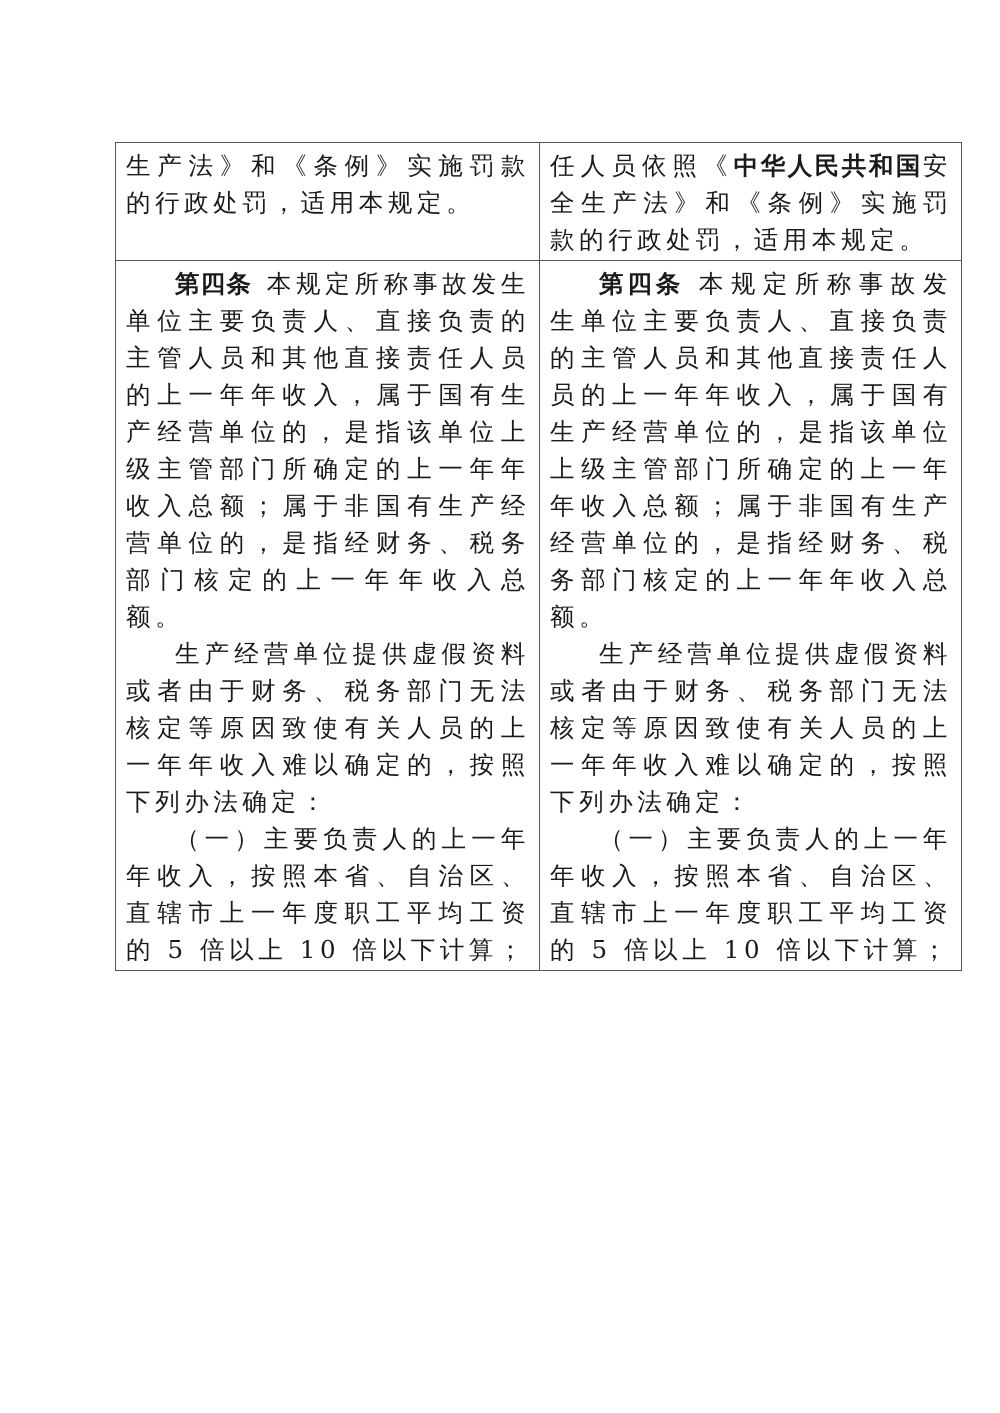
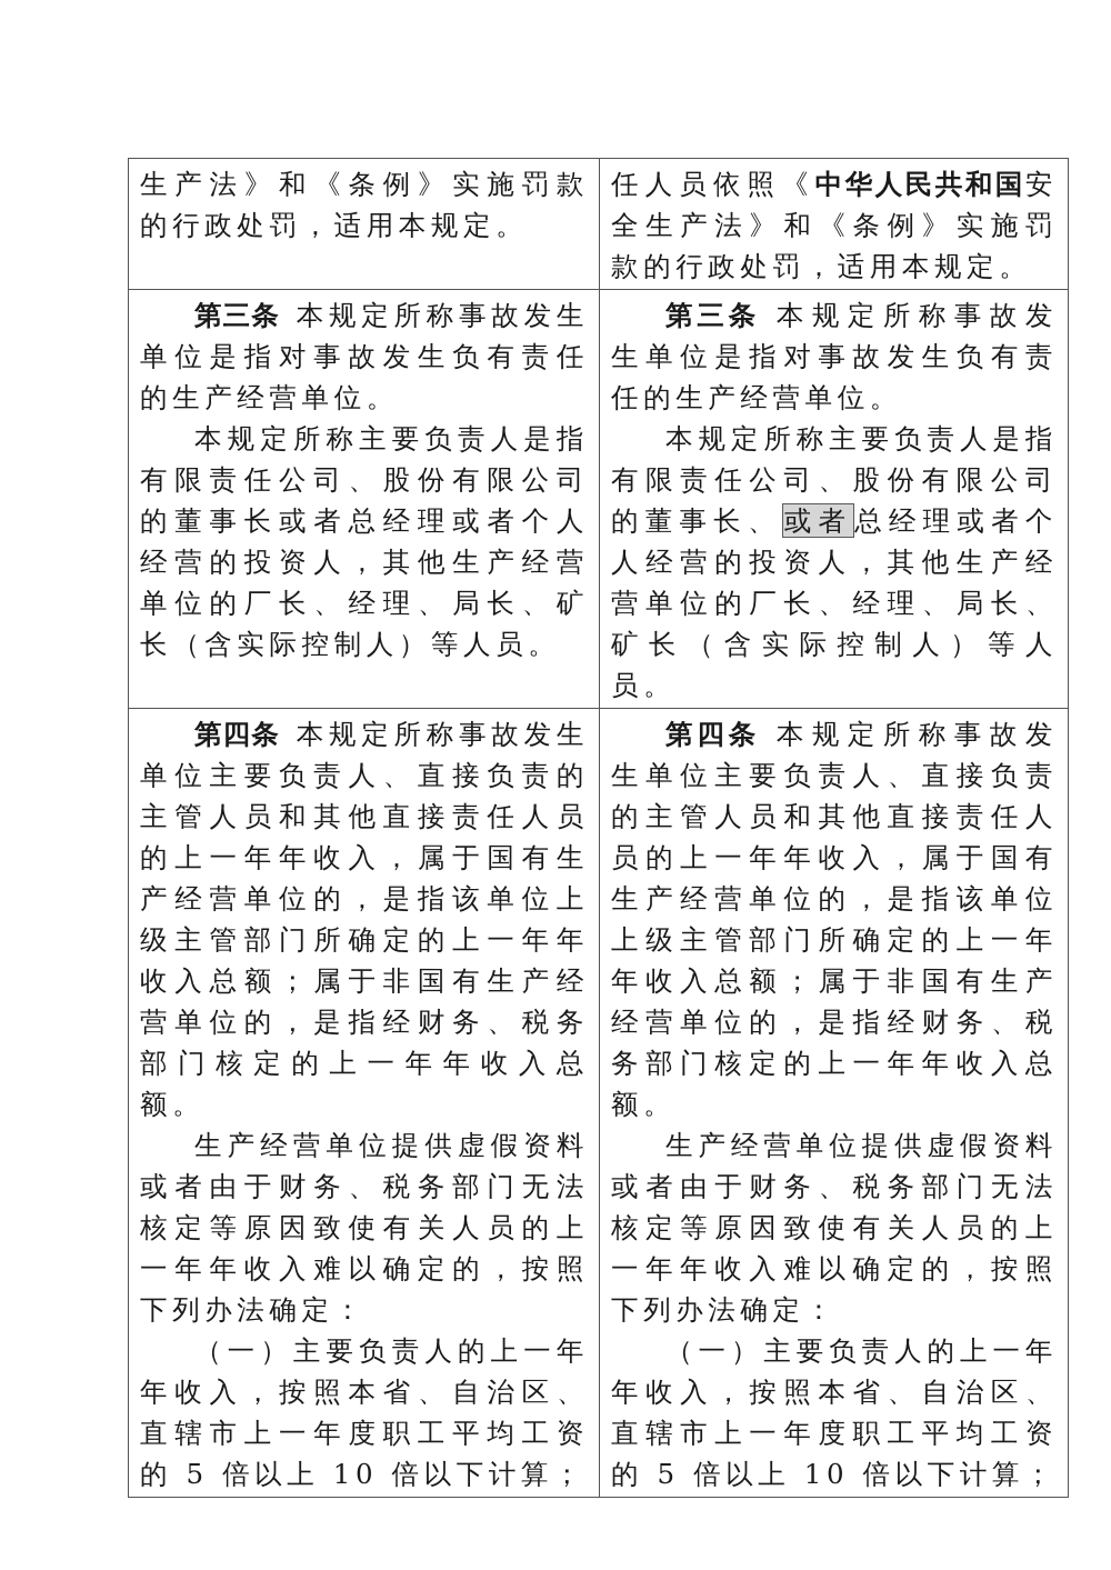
  生产法》和《条例》实施罚款的行政处罚，适用本规定。	任人员依照《中华人民共和国安全生产法》和《条例》实施罚款的行政处罚，适用本规定。
+ 第三条 本规定所称事故发生单位是指对事故发生负有责任的生产经营单位。 本规定所称主要负责人是指有限责任公司、股份有限公司的董事长或者总经理或者个人经营的投资人，其他生产经营单位的厂长、经理、局长、矿长（含实际控制人）等人员。	第三条 本规定所称事故发生单位是指对事故发生负有责任的生产经营单位。 本规定所称主要负责人是指有限责任公司、股份有限公司的董事长、或者总经理或者个人经营的投资人，其他生产经营单位的厂长、经理、局长、矿长（含实际控制人）等人员。
  第四条 本规定所称事故发生单位主要负责人、直接负责的主管人员和其他直接责任人员的上一年年收入，属于国有生产经营单位的，是指该单位上级主管部门所确定的上一年年收入总额；属于非国有生产经营单位的，是指经财务、税务部门核定的上一年年收入总额。 生产经营单位提供虚假资料或者由于财务、税务部门无法核定等原因致使有关人员的上一年年收入难以确定的，按照下列办法确定： （一）主要负责人的上一年年收入，按照本省、自治区、直辖市上一年度职工平均工资的 5 倍以上 10 倍以下计算；	第四条 本规定所称事故发生单位主要负责人、直接负责的主管人员和其他直接责任人员的上一年年收入，属于国有生产经营单位的，是指该单位上级主管部门所确定的上一年年收入总额；属于非国有生产经营单位的，是指经财务、税务部门核定的上一年年收入总额。 生产经营单位提供虚假资料或者由于财务、税务部门无法核定等原因致使有关人员的上一年年收入难以确定的，按照下列办法确定： （一）主要负责人的上一年年收入，按照本省、自治区、直辖市上一年度职工平均工资的 5 倍以上 10 倍以下计算；
